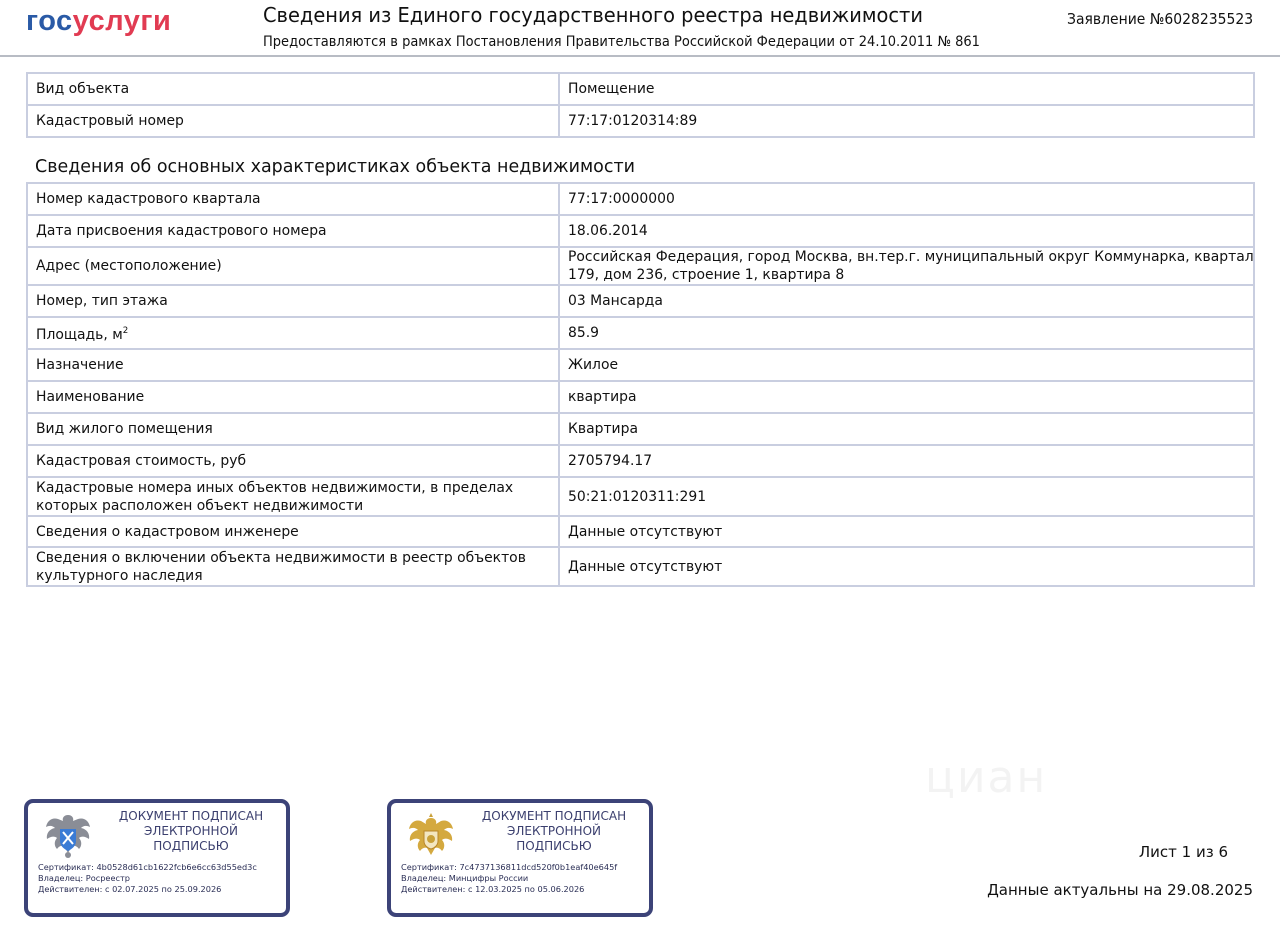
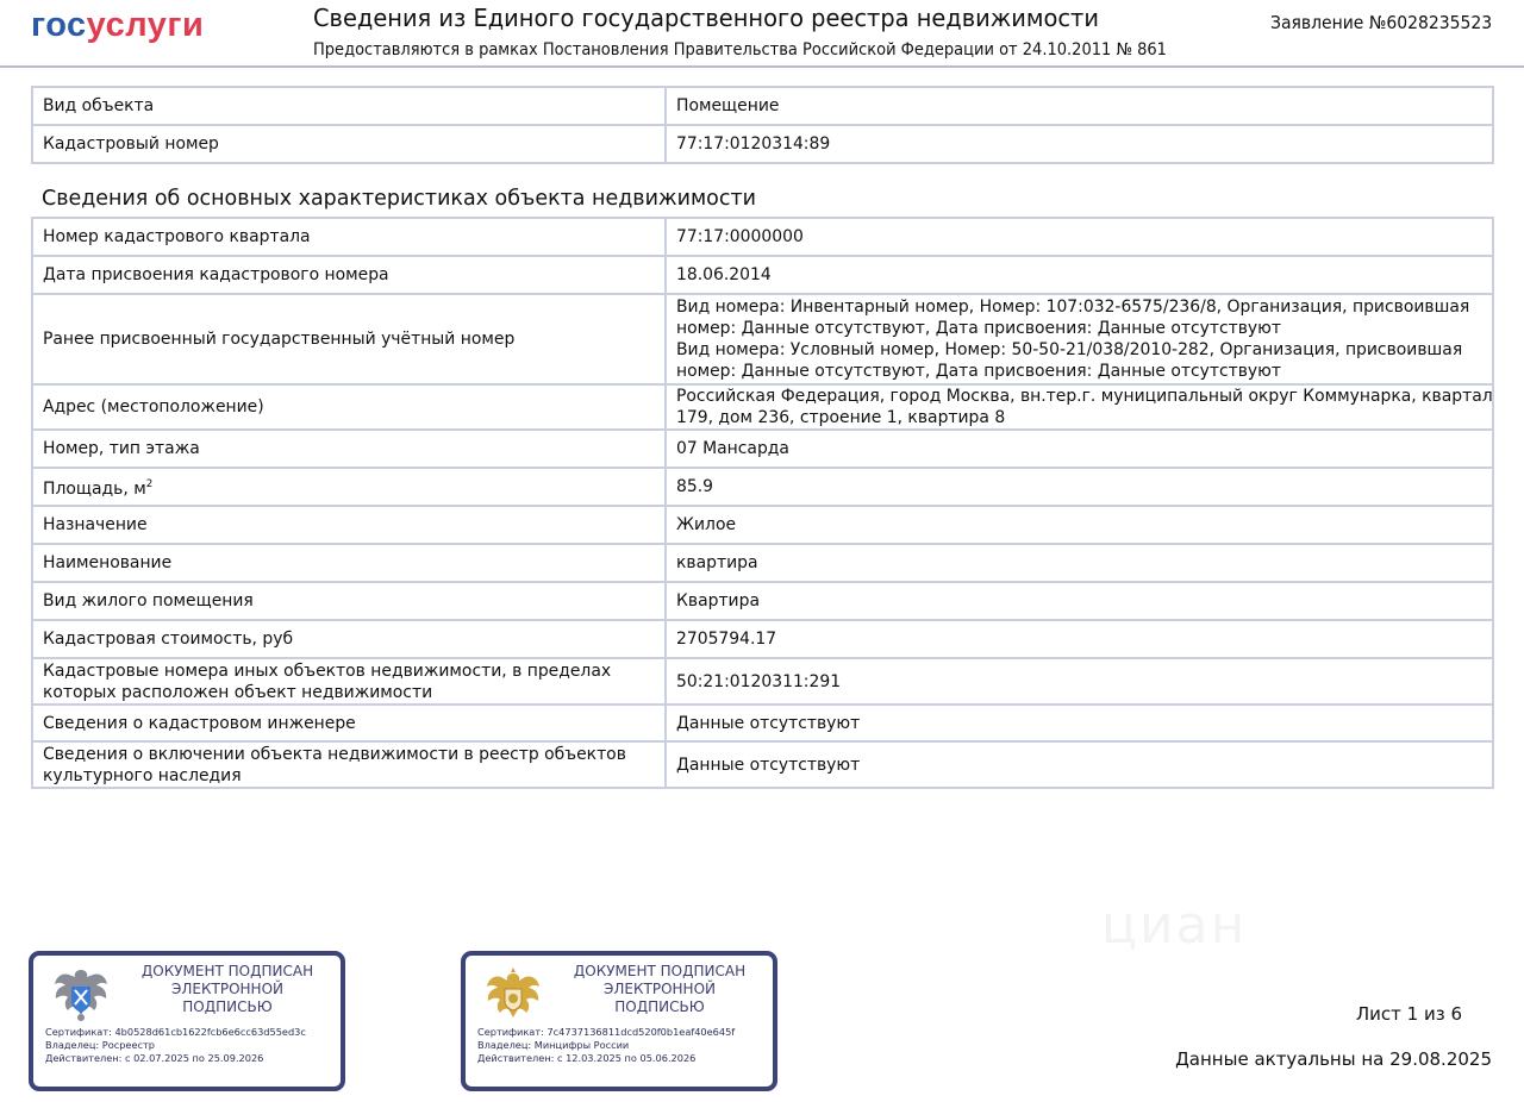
  госуслуги
  Сведения из Единого государственного реестра недвижимости
  Предоставляются в рамках Постановления Правительства Российской Федерации от 24.10.2011 № 861
  Заявление №6028235523
  Вид объекта	Помещение
  Кадастровый номер	77:17:0120314:89
  Сведения об основных характеристиках объекта недвижимости
  Номер кадастрового квартала	77:17:0000000
  Дата присвоения кадастрового номера	18.06.2014
+ Ранее присвоенный государственный учётный номер	Вид номера: Инвентарный номер, Номер: 107:032-6575/236/8, Организация, присвоившая номер: Данные отсутствуют, Дата присвоения: Данные отсутствуют Вид номера: Условный номер, Номер: 50-50-21/038/2010-282, Организация, присвоившая номер: Данные отсутствуют, Дата присвоения: Данные отсутствуют
  Адрес (местоположение)	Российская Федерация, город Москва, вн.тер.г. муниципальный округ Коммунарка, квартал 179, дом 236, строение 1, квартира 8
- Номер, тип этажа	03 Мансарда
+ Номер, тип этажа	07 Мансарда
  Площадь, м2	85.9
  Назначение	Жилое
  Наименование	квартира
  Вид жилого помещения	Квартира
  Кадастровая стоимость, руб	2705794.17
  Кадастровые номера иных объектов недвижимости, в пределах которых расположен объект недвижимости	50:21:0120311:291
  Сведения о кадастровом инженере	Данные отсутствуют
  Сведения о включении объекта недвижимости в реестр объектов культурного наследия	Данные отсутствуют
  ДОКУМЕНТ ПОДПИСАН
  ЭЛЕКТРОННОЙ
  ПОДПИСЬЮ
  Сертификат: 4b0528d61cb1622fcb6e6cc63d55ed3c
  Владелец: Росреестр
  Действителен: с 02.07.2025 по 25.09.2026
  ДОКУМЕНТ ПОДПИСАН
  ЭЛЕКТРОННОЙ
  ПОДПИСЬЮ
  Сертификат: 7c4737136811dcd520f0b1eaf40e645f
  Владелец: Минцифры России
  Действителен: с 12.03.2025 по 05.06.2026
  Лист 1 из 6
  Данные актуальны на 29.08.2025
